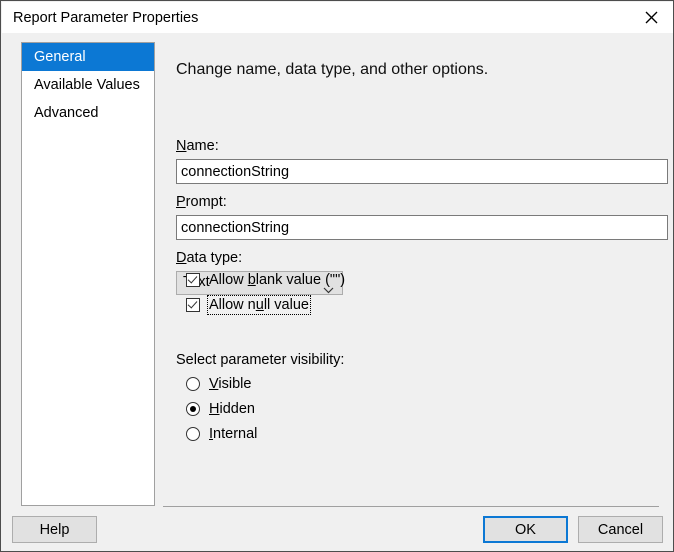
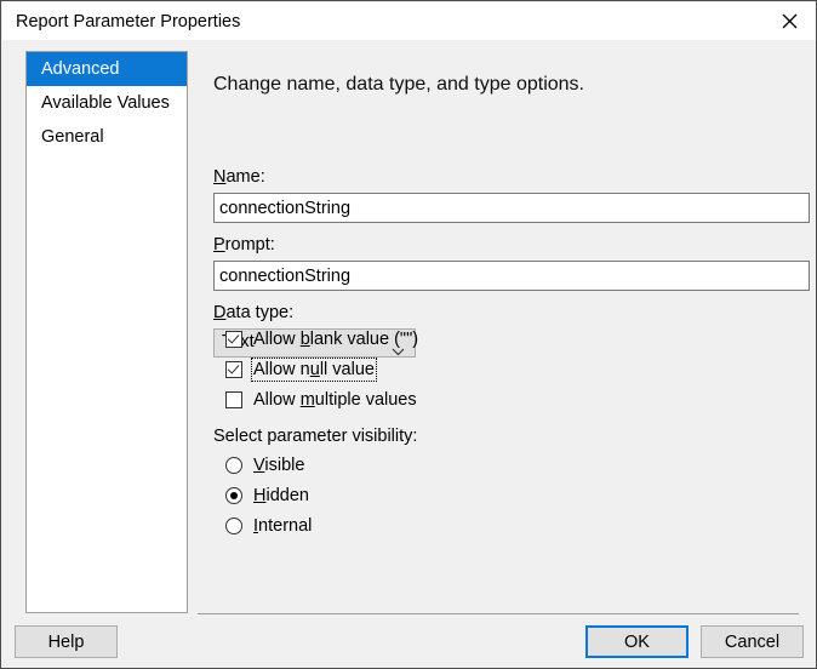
  Report Parameter Properties
- General
+ Advanced
  Available Values
- Advanced
+ General
- Change name, data type, and other options.
+ Change name, data type, and type options.
  Name:
  connectionString
  Prompt:
  connectionString
  Data type:
  Allow blank value ("")
  Allow null value
+ Allow multiple values
  Select parameter visibility:
  Visible
  Hidden
  Internal
  Help
  OK
  Cancel
